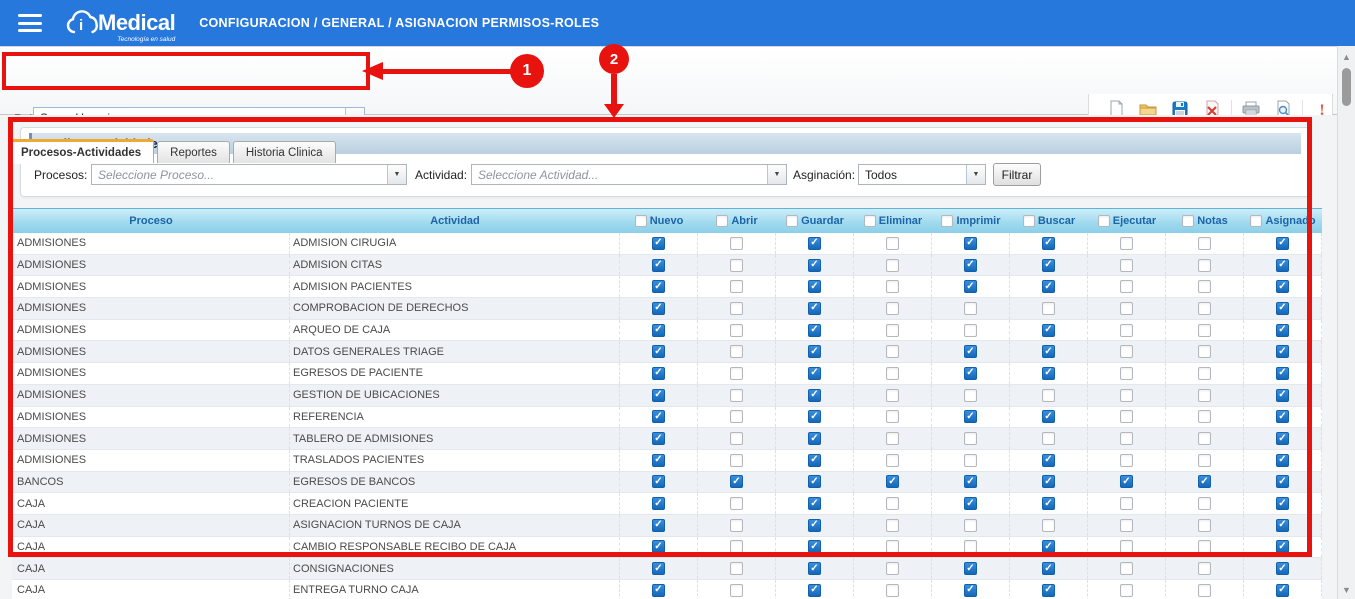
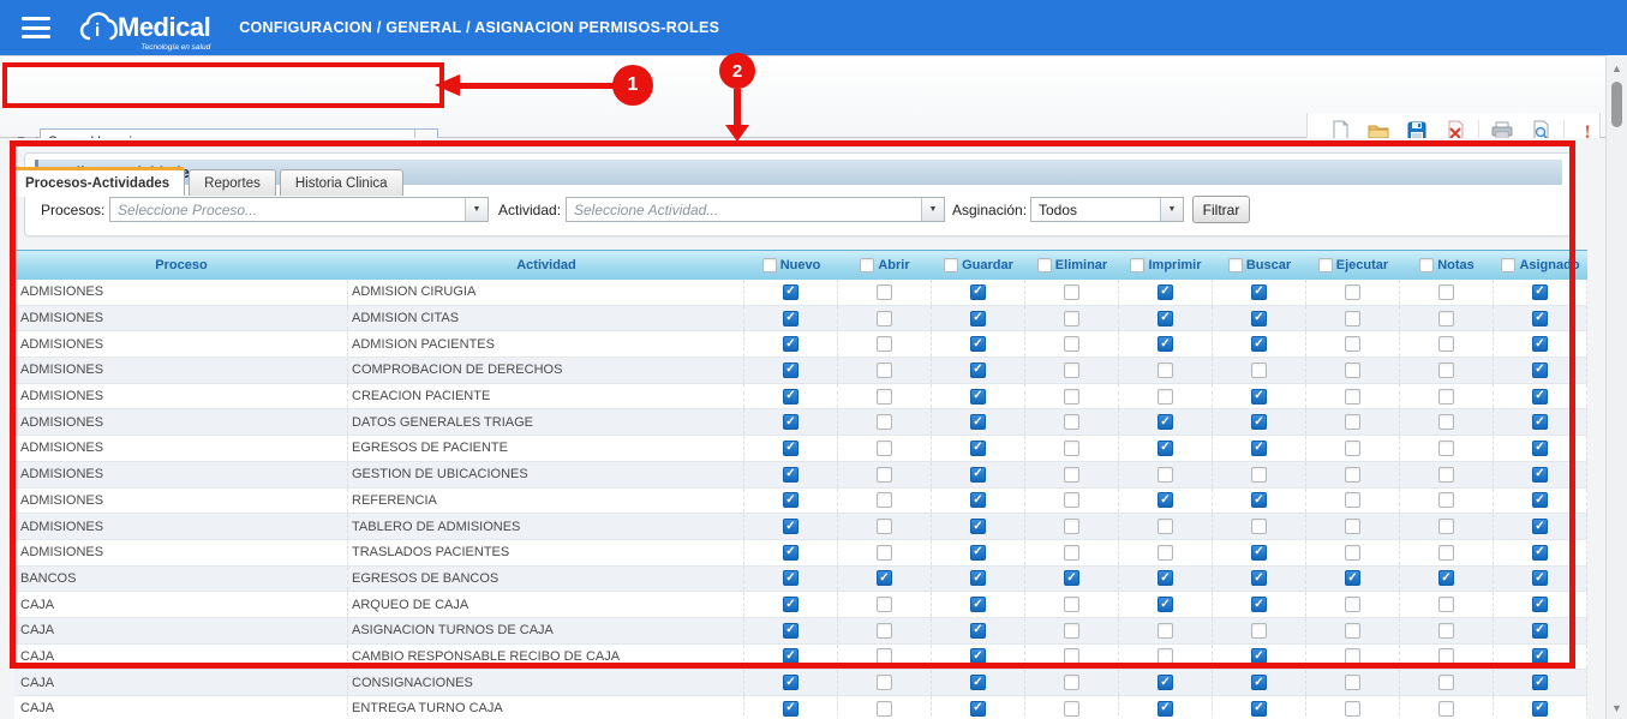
  i
  Medical
  CONFIGURACION / GENERAL / ASIGNACION PERMISOS-ROLES
  !
  Procesos-Actividades
  Reportes
  Historia Clinica
  Procesos:
  Seleccione Proceso...
  Actividad:
  Seleccione Actividad...
  Asginación:
  Todos
  Filtrar
  Proceso
  Actividad
  Nuevo
  Abrir
  Guardar
  Eliminar
  Imprimir
  Buscar
  Ejecutar
  Notas
  Asignado
  ADMISIONES
  ADMISION CIRUGIA
  ADMISIONES
  ADMISION CITAS
  ADMISIONES
  ADMISION PACIENTES
  ADMISIONES
  COMPROBACION DE DERECHOS
  ADMISIONES
- ARQUEO DE CAJA
+ CREACION PACIENTE
  ADMISIONES
  DATOS GENERALES TRIAGE
  ADMISIONES
  EGRESOS DE PACIENTE
  ADMISIONES
  GESTION DE UBICACIONES
  ADMISIONES
  REFERENCIA
  ADMISIONES
  TABLERO DE ADMISIONES
  ADMISIONES
  TRASLADOS PACIENTES
  BANCOS
  EGRESOS DE BANCOS
  CAJA
- CREACION PACIENTE
+ ARQUEO DE CAJA
  CAJA
  ASIGNACION TURNOS DE CAJA
  CAJA
  CAMBIO RESPONSABLE RECIBO DE CAJA
  CAJA
  CONSIGNACIONES
  CAJA
  ENTREGA TURNO CAJA
  ▲
  ▼
  1
  2
